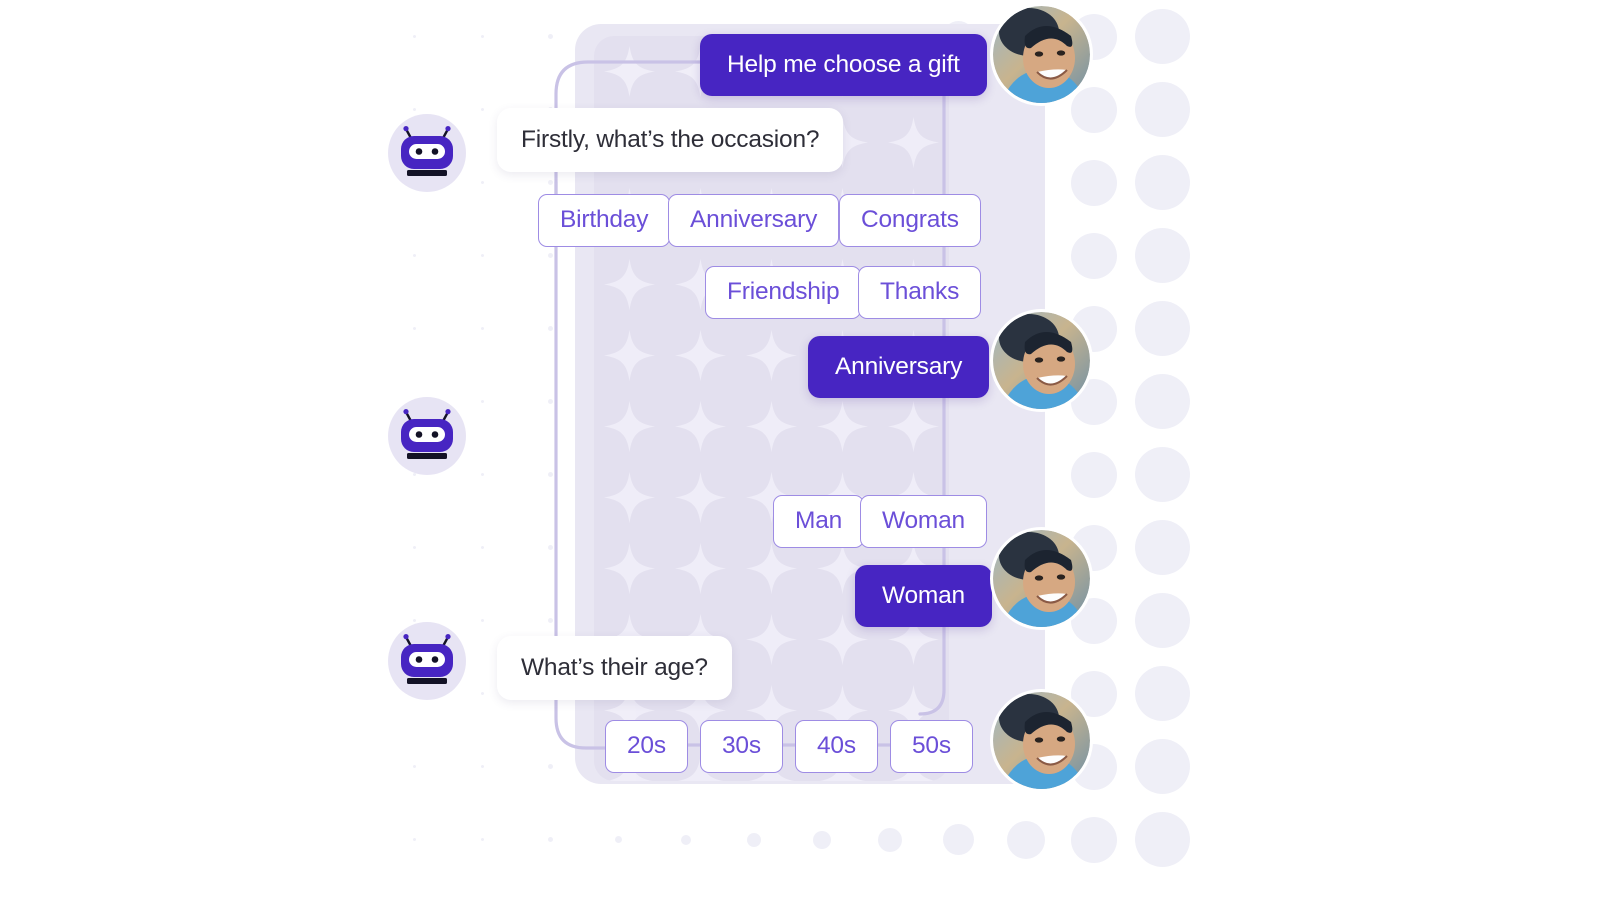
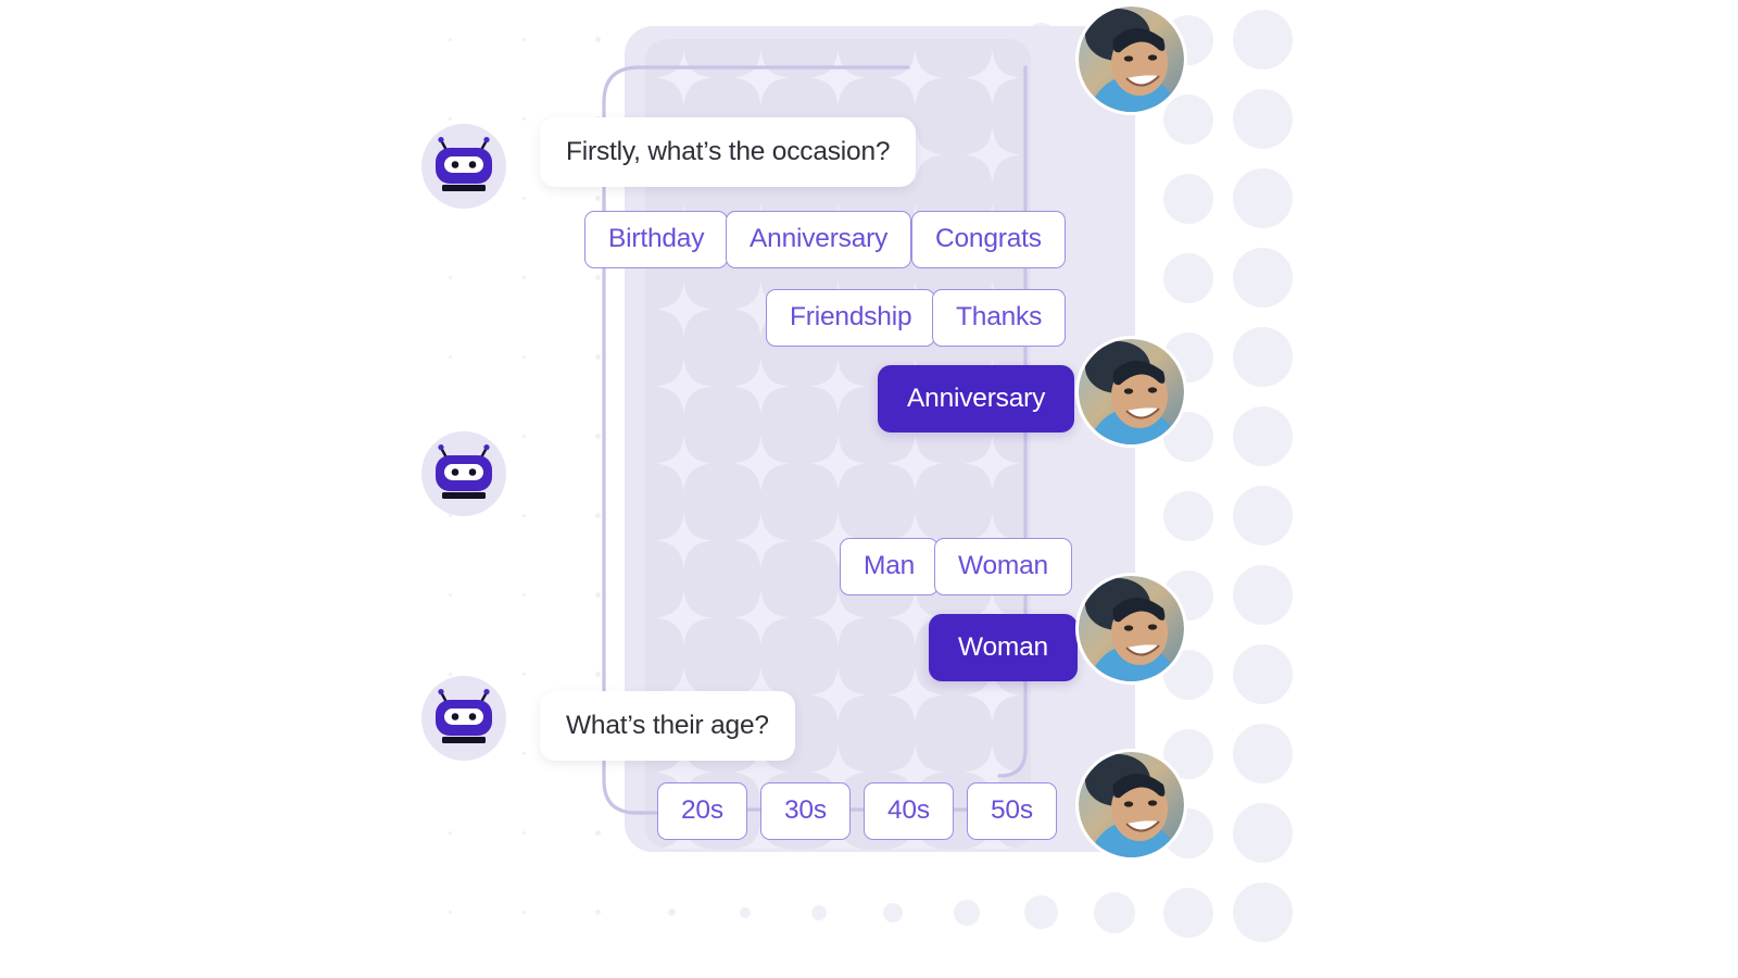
- Help me choose a gift
  Firstly, what’s the occasion?
  Birthday
  Anniversary
  Congrats
  Friendship
  Thanks
  Anniversary
  Man
  Woman
  Woman
  What’s their age?
  20s
  30s
  40s
  50s
